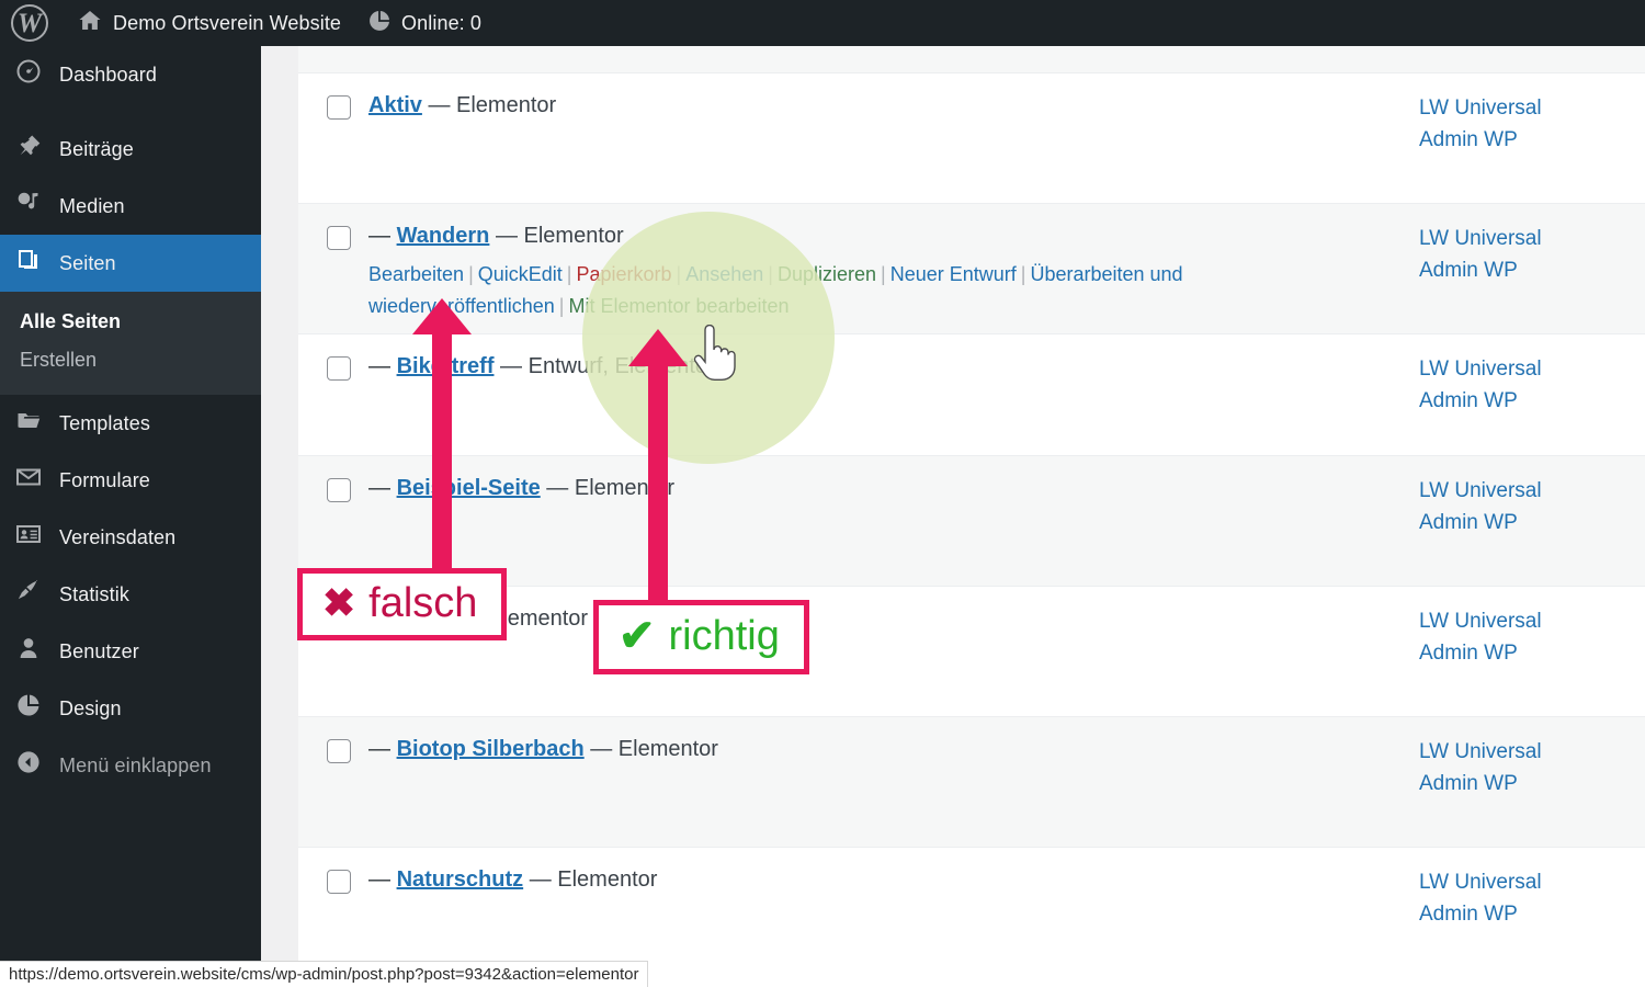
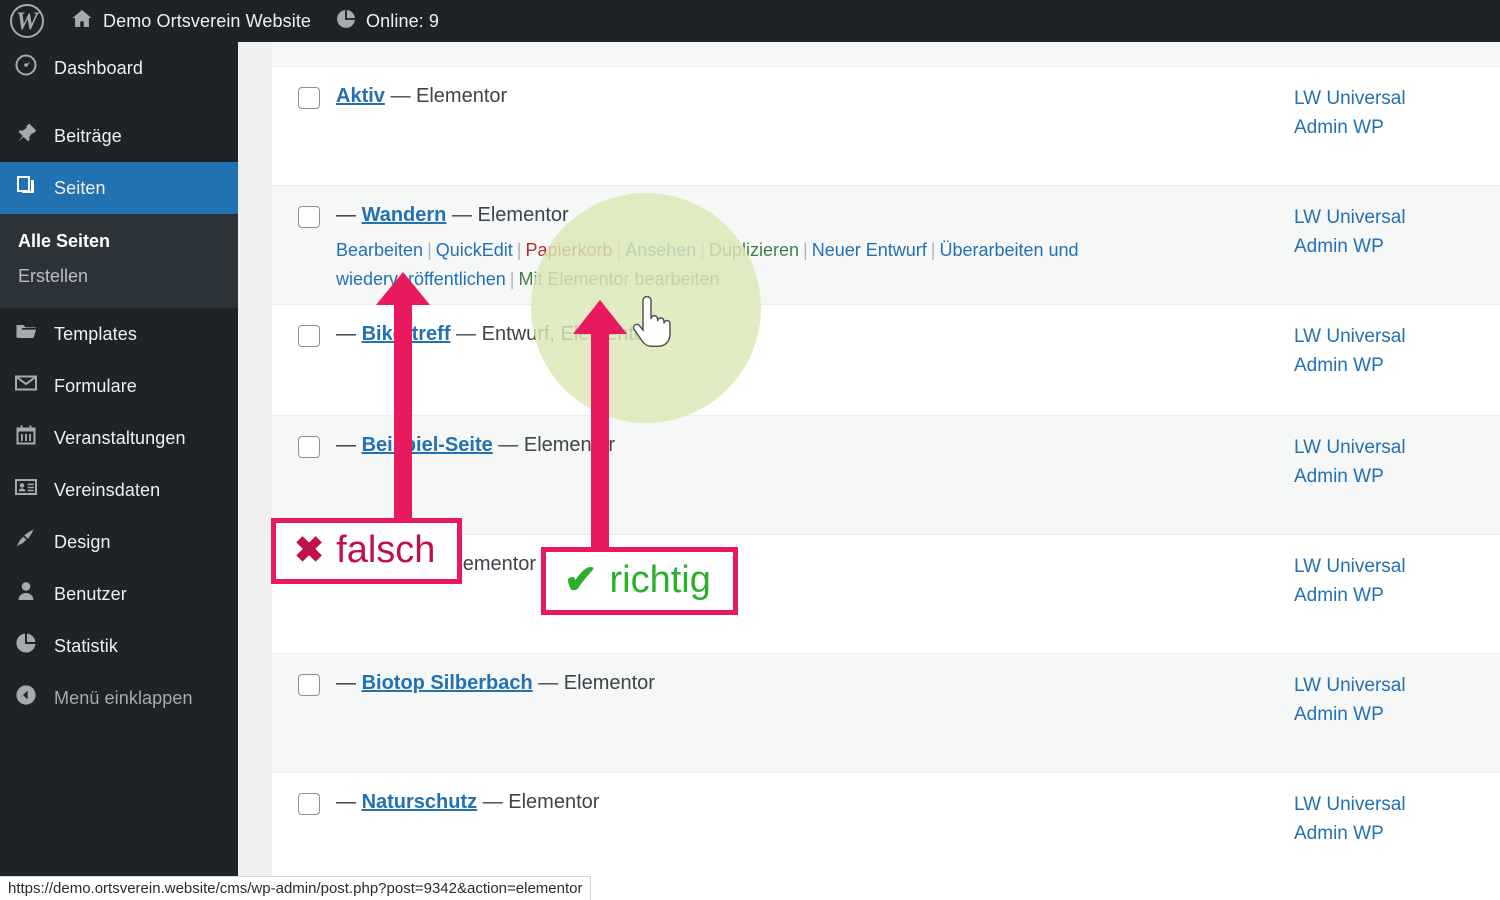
  W
  Demo Ortsverein Website
- Online: 0
+ Online: 9
  Dashboard
  Beiträge
- Medien
  Seiten
  Alle Seiten
  Erstellen
  Templates
  Formulare
+ Veranstaltungen
  Vereinsdaten
- Statistik
+ Design
  Benutzer
- Design
+ Statistik
  Menü einklappen
  Aktiv — Elementor
  LW Universal
  Admin WP
  — Wandern — Elementor
  Bearbeiten | QuickEdit | Papierkorb Ansehen Duplizieren | Neuer Entwurf | Überarbeiten und wiedervröffentlichen | Mit Elementor bearbeiten
  LW Universal
  Admin WP
  LW Universal
  Admin WP
  — Beiiel-Seite — Elemenr
  LW Universal
  Admin WP
  LW Universal
  Admin WP
  — Biotop Silberbach — Elementor
  LW Universal
  Admin WP
  — Naturschutz — Elementor
  LW Universal
  Admin WP
  ✖
  falsch
  ✔
  richtig
  https://demo.ortsverein.website/cms/wp-admin/post.php?post=9342&action=elementor
